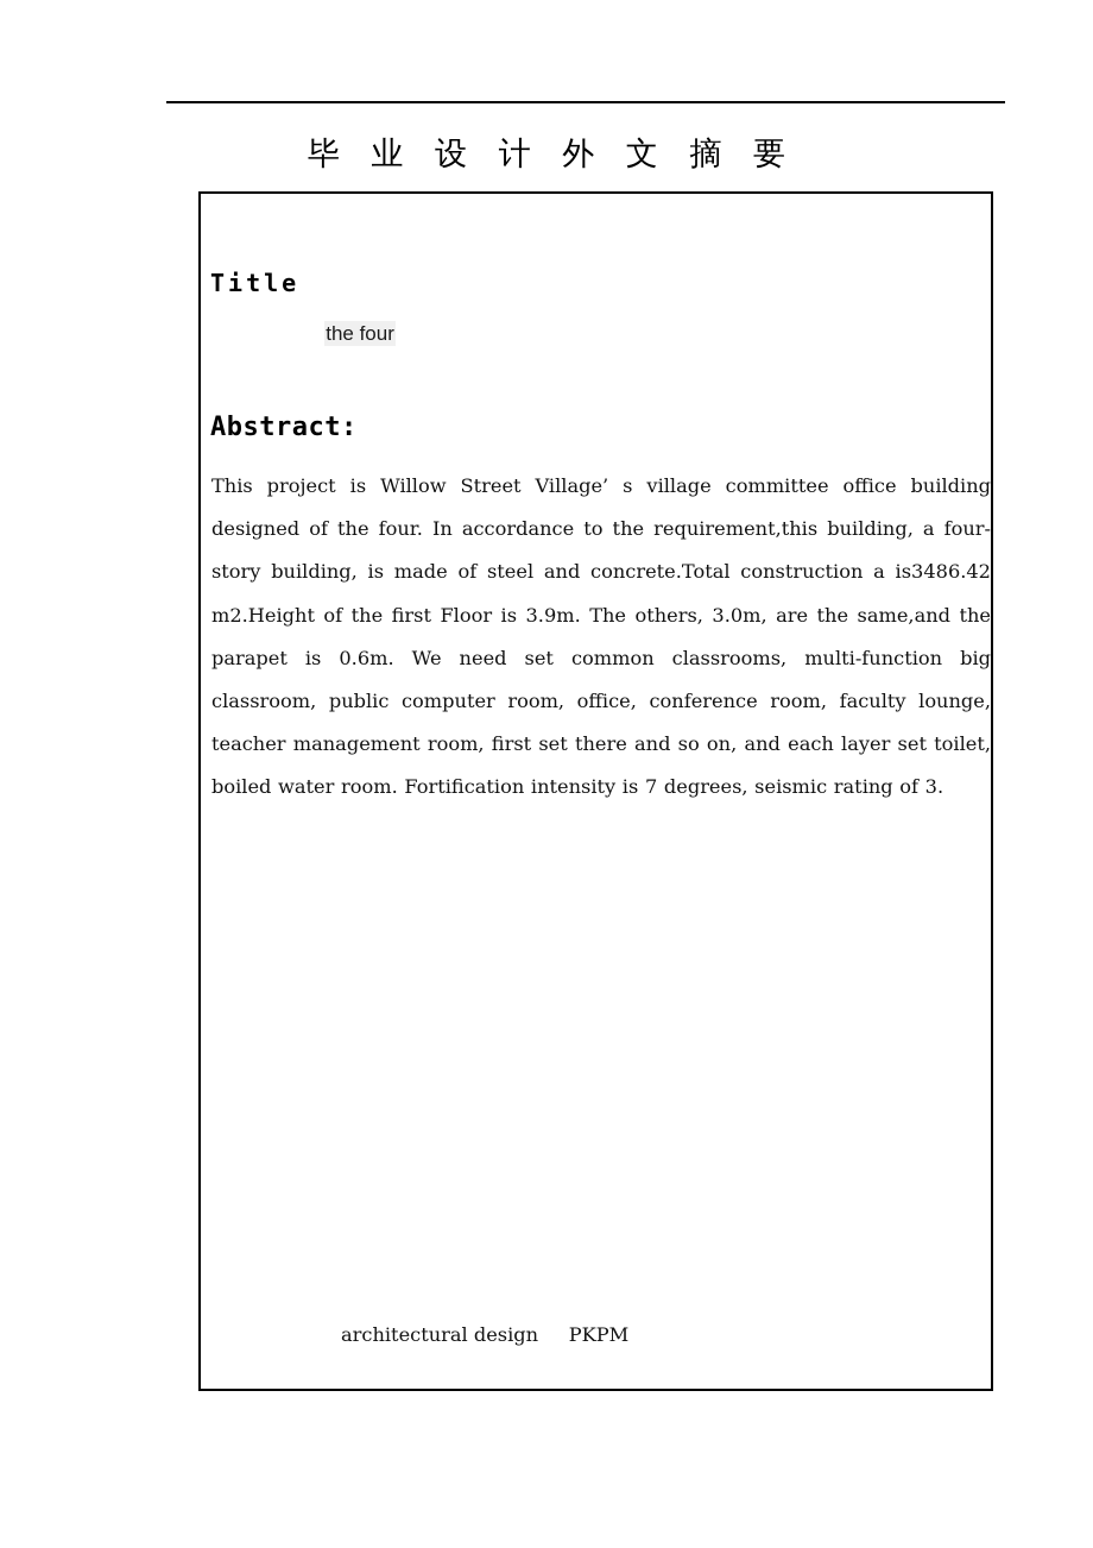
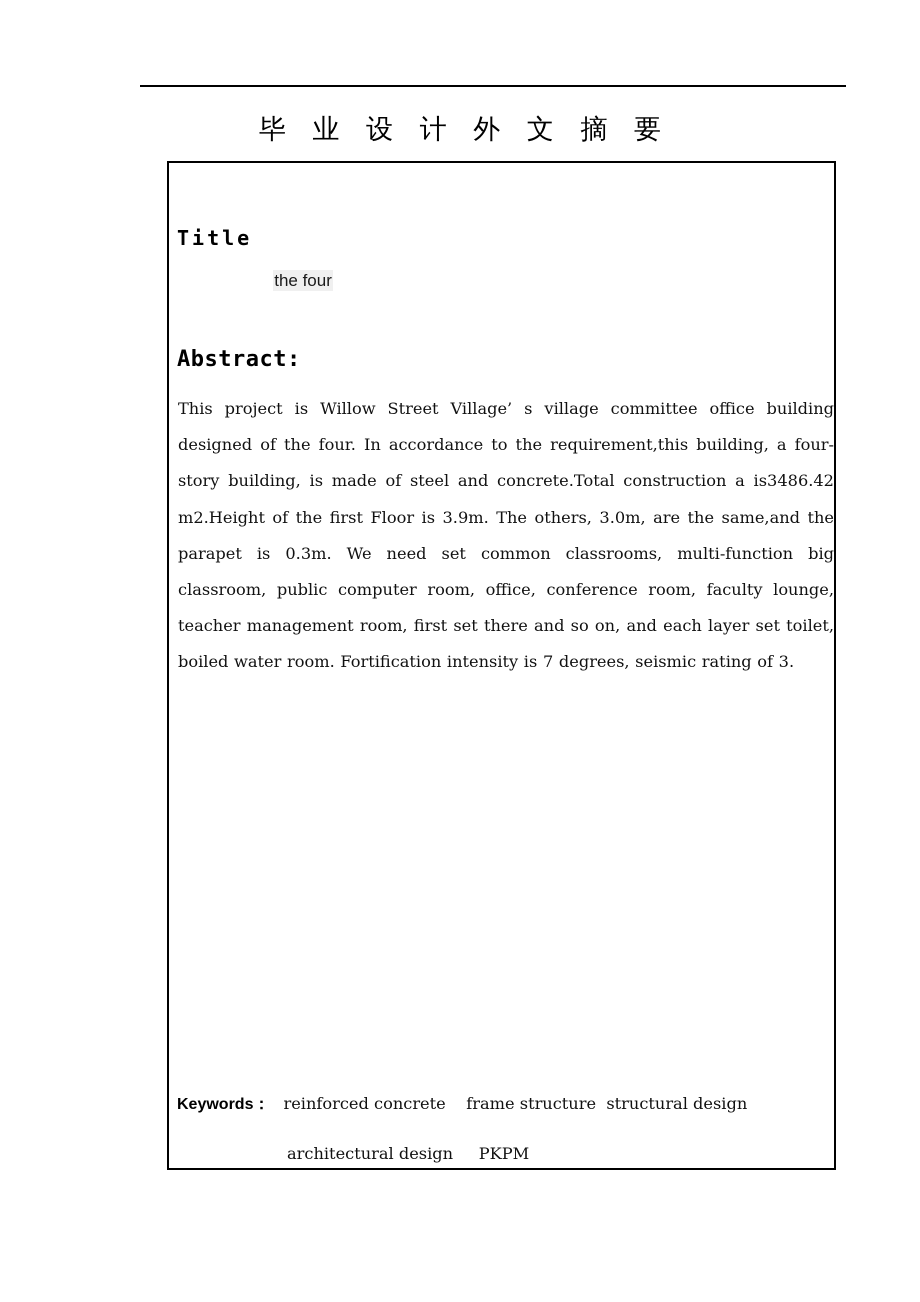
  毕 业 设 计 外 文 摘 要
  Title
  the four
  Abstract:
- This project is Willow Street Village’ s village committee office building designed of the four. In accordance to the requirement,this building, a four-story building, is made of steel and concrete.Total construction a is3486.42 m2.Height of the first Floor is 3.9m. The others, 3.0m, are the same,and the parapet is 0.6m. We need set common classrooms, multi-function big classroom, public computer room, office, conference room, faculty lounge, teacher management room, first set there and so on, and each layer set toilet, boiled water room. Fortification intensity is 7 degrees, seismic rating of 3.
+ This project is Willow Street Village’ s village committee office building designed of the four. In accordance to the requirement,this building, a four-story building, is made of steel and concrete.Total construction a is3486.42 m2.Height of the first Floor is 3.9m. The others, 3.0m, are the same,and the parapet is 0.3m. We need set common classrooms, multi-function big classroom, public computer room, office, conference room, faculty lounge, teacher management room, first set there and so on, and each layer set toilet, boiled water room. Fortification intensity is 7 degrees, seismic rating of 3.
+ Keywords：
+ reinforced concrete frame structure structural design
  architectural design PKPM
